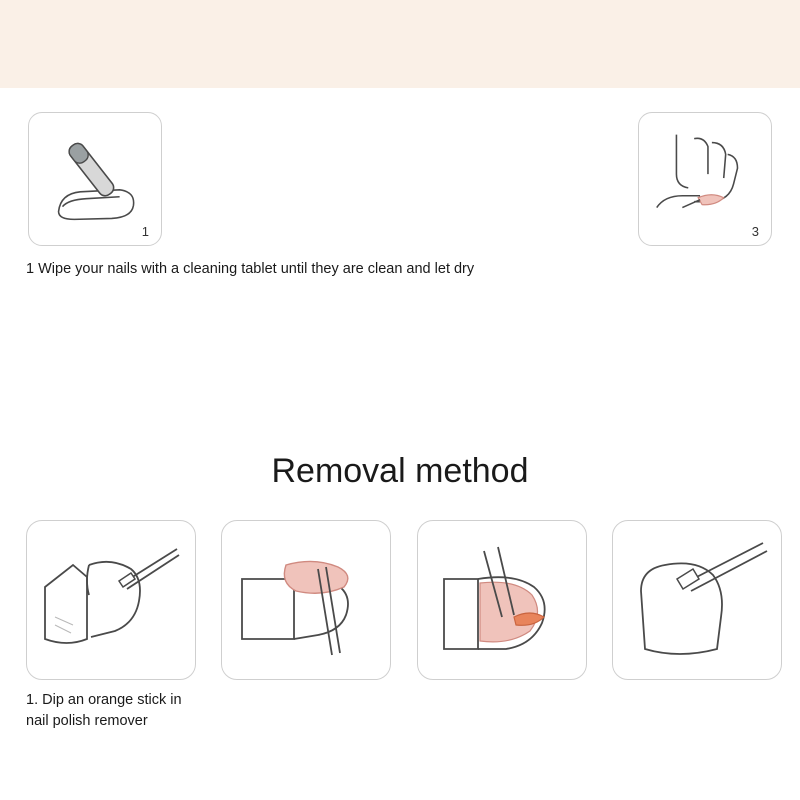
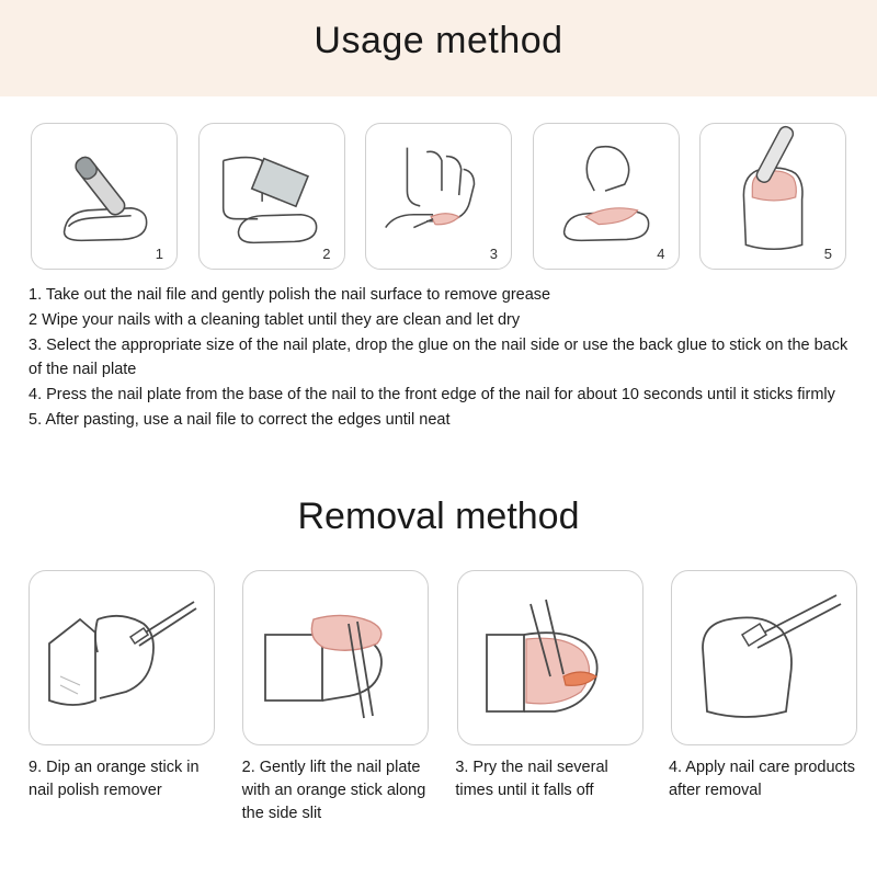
+ Usage method
  1
+ 2
  3
+ 4
+ 5
+ 1. Take out the nail file and gently polish the nail surface to remove grease
- 1 Wipe your nails with a cleaning tablet until they are clean and let dry
+ 2 Wipe your nails with a cleaning tablet until they are clean and let dry
+ 3. Select the appropriate size of the nail plate, drop the glue on the nail side or use the back glue to stick on the back of the nail plate
+ 4. Press the nail plate from the base of the nail to the front edge of the nail for about 10 seconds until it sticks firmly
+ 5. After pasting, use a nail file to correct the edges until neat
  Removal method
- 1. Dip an orange stick in nail polish remover
+ 9. Dip an orange stick in nail polish remover
+ 2. Gently lift the nail plate with an orange stick along the side slit
+ 3. Pry the nail several times until it falls off
+ 4. Apply nail care products after removal
